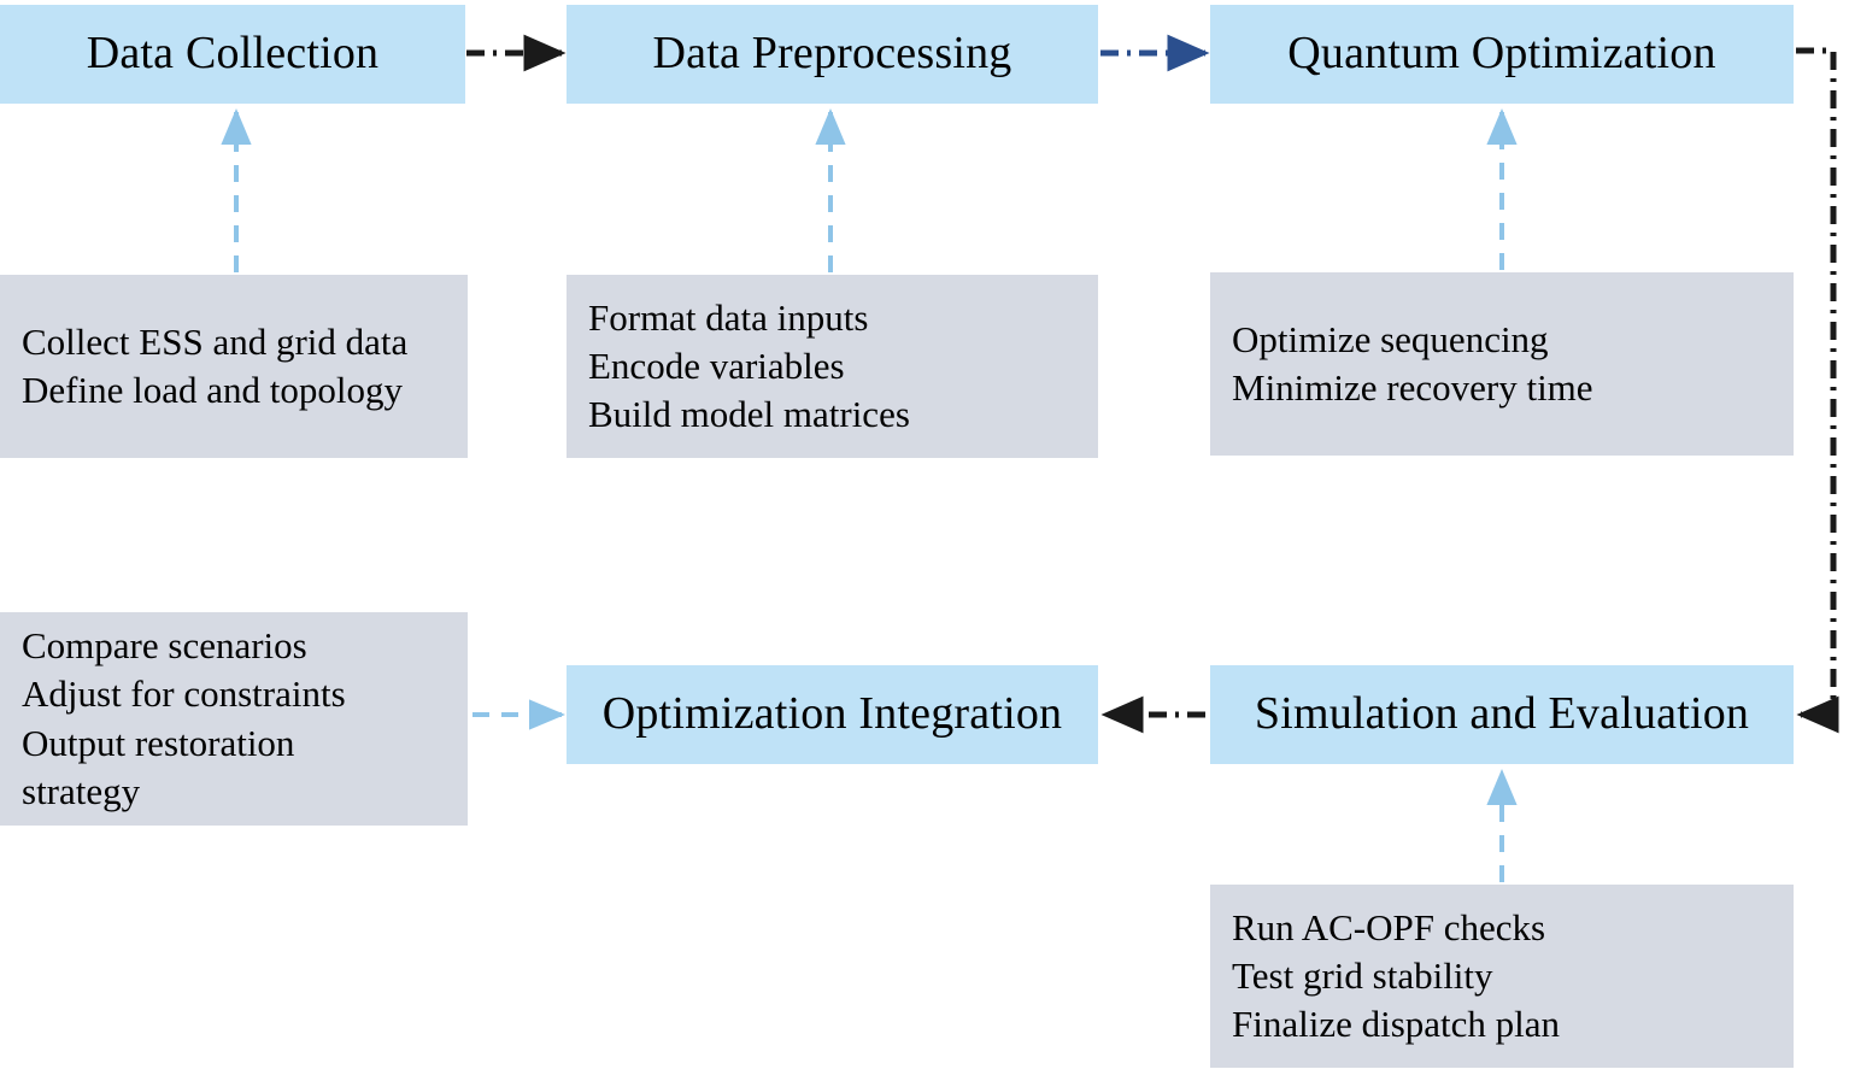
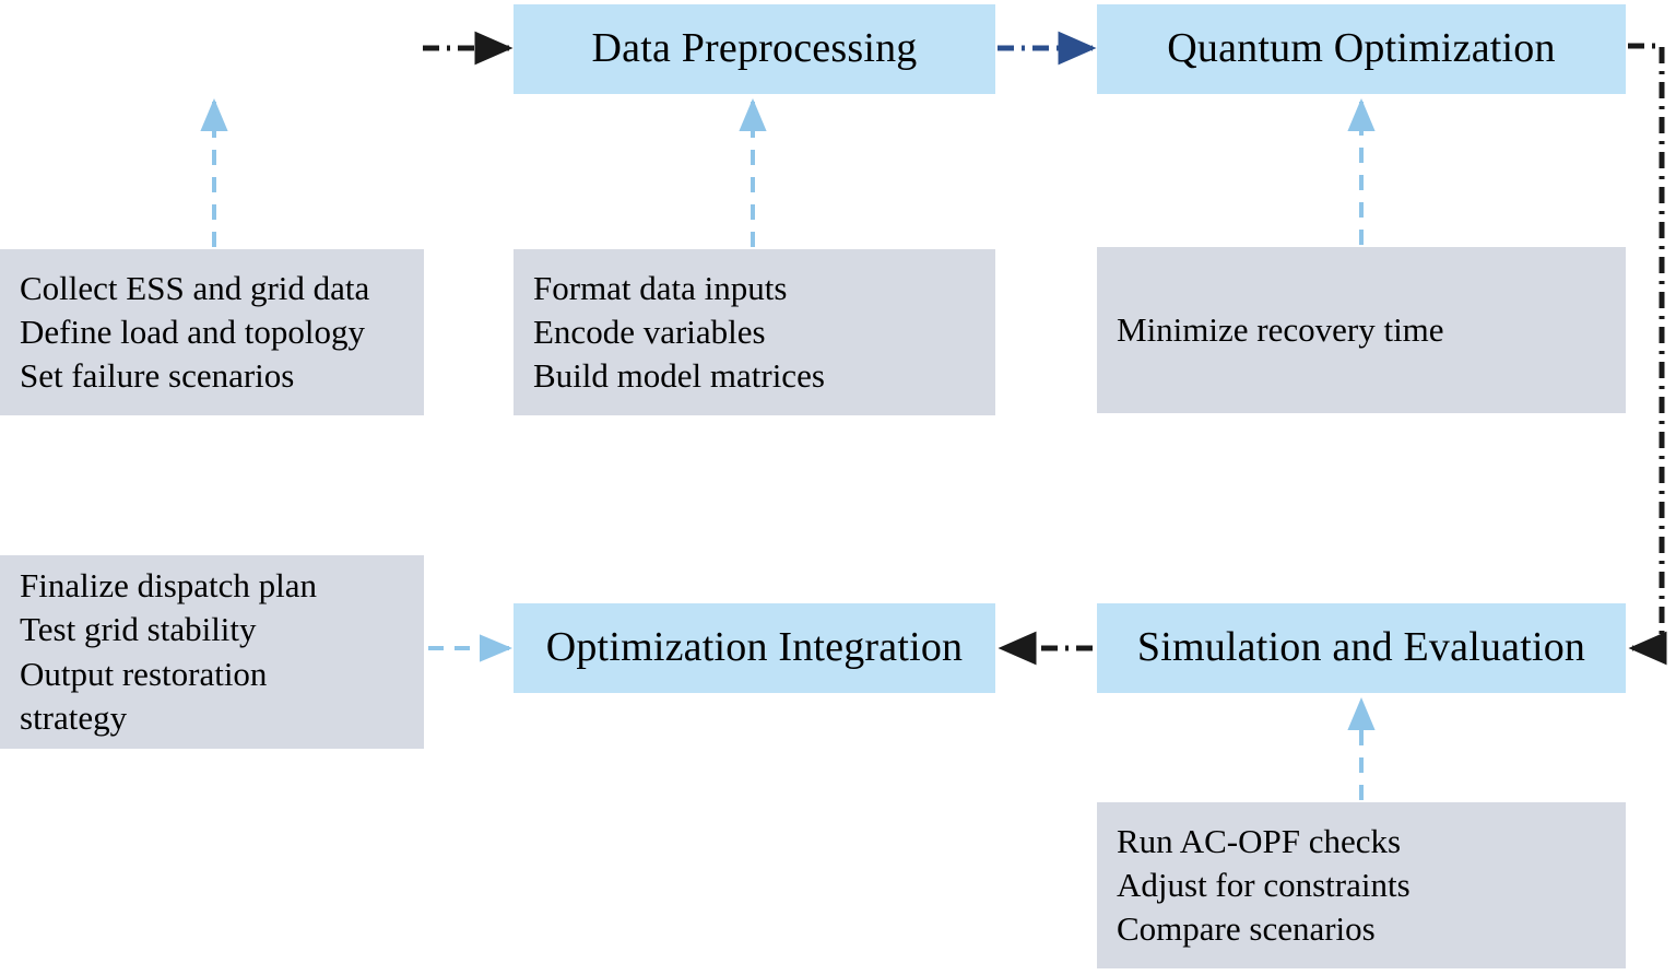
- Data Collection
  Data Preprocessing
  Quantum Optimization
  Optimization Integration
  Simulation and Evaluation
  Collect ESS and grid data
  Define load and topology
+ Set failure scenarios
  Format data inputs
  Encode variables
  Build model matrices
- Optimize sequencing
  Minimize recovery time
- Compare scenarios
+ Finalize dispatch plan
- Adjust for constraints
+ Test grid stability
  Output restoration strategy
  Run AC-OPF checks
- Test grid stability
+ Adjust for constraints
- Finalize dispatch plan
+ Compare scenarios
